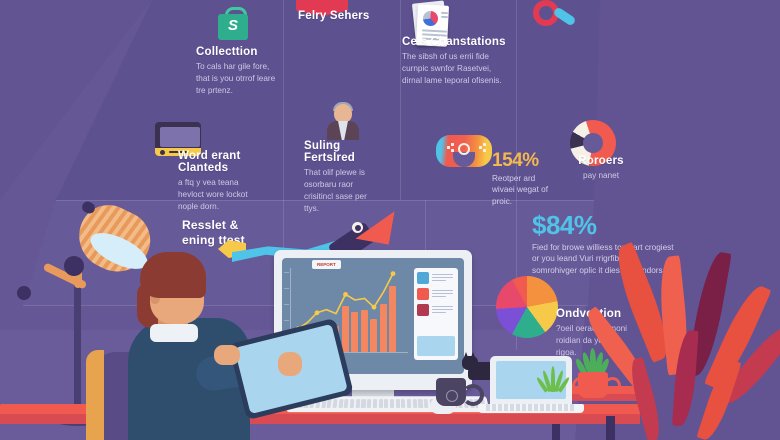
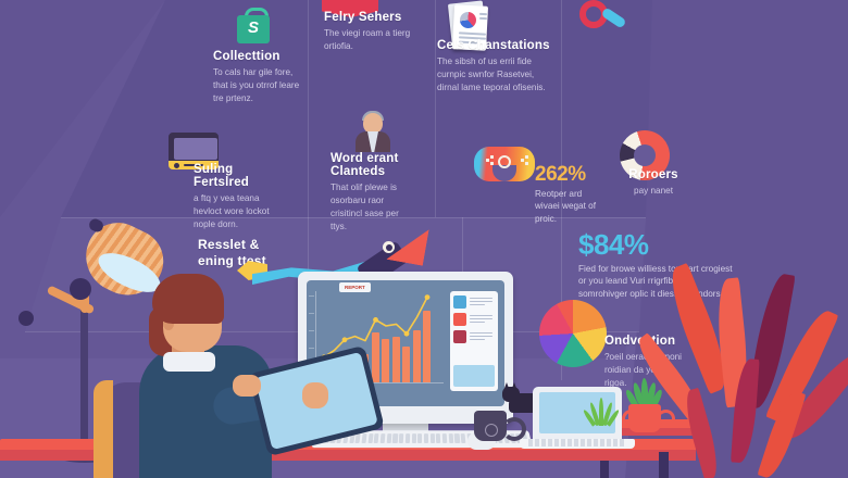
  S
  Collecttion
  To cals har gile fore, that is you otrrof leare tre prtenz.
  Felry Sehers
+ The viegi roam a tierg ortiofia.
  Cels Chanstations
  The sibsh of us errii fide curnpic swnfor Rasetvei, dirnal lame teporal ofisenis.
- Word erant Clanteds
+ Suling Fertslred
  a ftq y vea teana hevloct wore lockot nople dorn.
- Suling Fertslred
+ Word erant Clanteds
  That olif plewe is osorbaru raor crisitincl sase per ttys.
- 154%
+ 262%
  Reotper ard wivaei wegat of proic.
  Roroers
  pay nanet
  Resslet & ening ttest
  $84%
  Fied for browe williess tart crogiest or you leand Vuri rrigrfib somrohivger oplic it diesndors
  Ondvion
  ?oeil oeraoni roidian da y rigoa.
